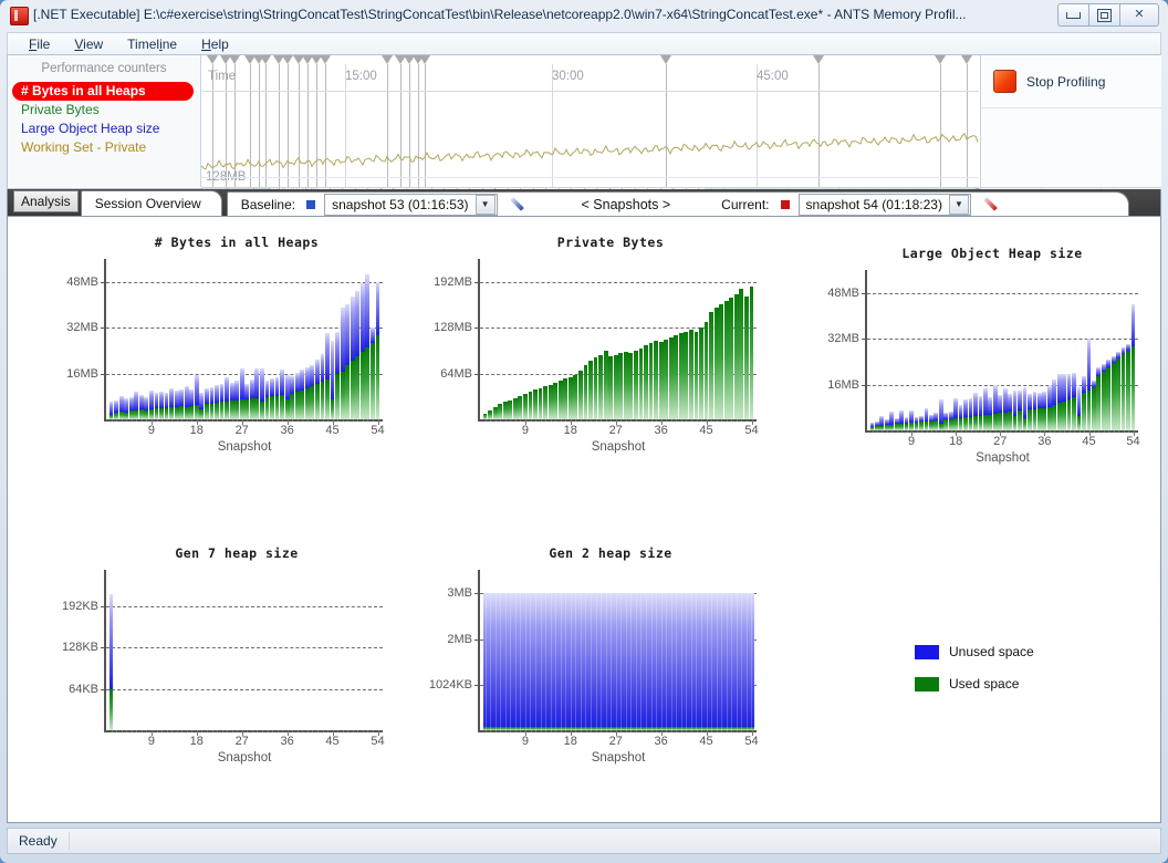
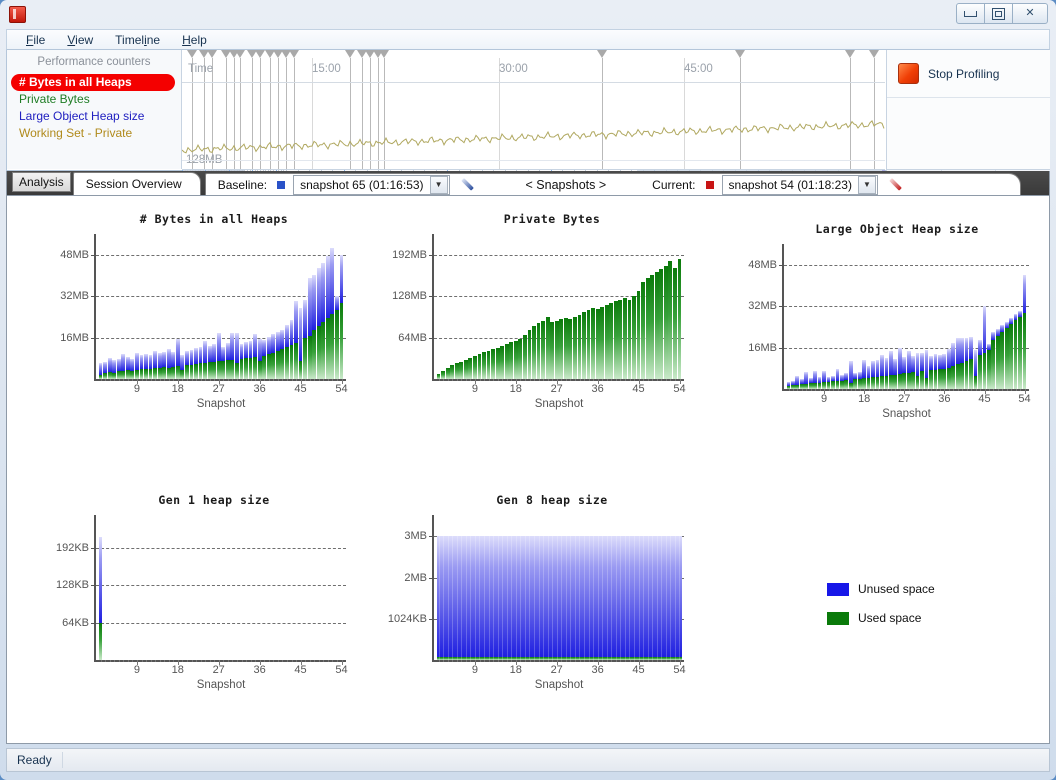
- [.NET Executable] E:\c#exercise\string\StringConcatTest\StringConcatTest\bin\Release\netcoreapp2.0\win7-x64\StringConcatTest.exe* - ANTS Memory Profil...
  ✕
  File
  View
  Timeline
  Help
  Performance counters
  # Bytes in all Heaps
  Private Bytes
  Large Object Heap size
  Working Set - Private
  Time
  15:00
  30:00
  45:00
  Stop Profiling
  Analysis
  Session Overview
  Baseline:
- snapshot 53 (01:16:53)
+ snapshot 65 (01:16:53)
  ▼
  < Snapshots >
  Current:
  snapshot 54 (01:18:23)
  ▼
  # Bytes in all Heaps
  16MB
  32MB
  48MB
  9
  18
  27
  36
  45
  54
  Snapshot
  Private Bytes
  64MB
  128MB
  192MB
  9
  18
  27
  36
  45
  54
  Snapshot
  Large Object Heap size
  16MB
  32MB
  48MB
  9
  18
  27
  36
  45
  54
  Snapshot
- Gen 7 heap size
+ Gen 1 heap size
  64KB
  128KB
  192KB
  9
  18
  27
  36
  45
  54
  Snapshot
- Gen 2 heap size
+ Gen 8 heap size
  1024KB
  2MB
  3MB
  9
  18
  27
  36
  45
  54
  Snapshot
  Unused space
  Used space
  Ready
